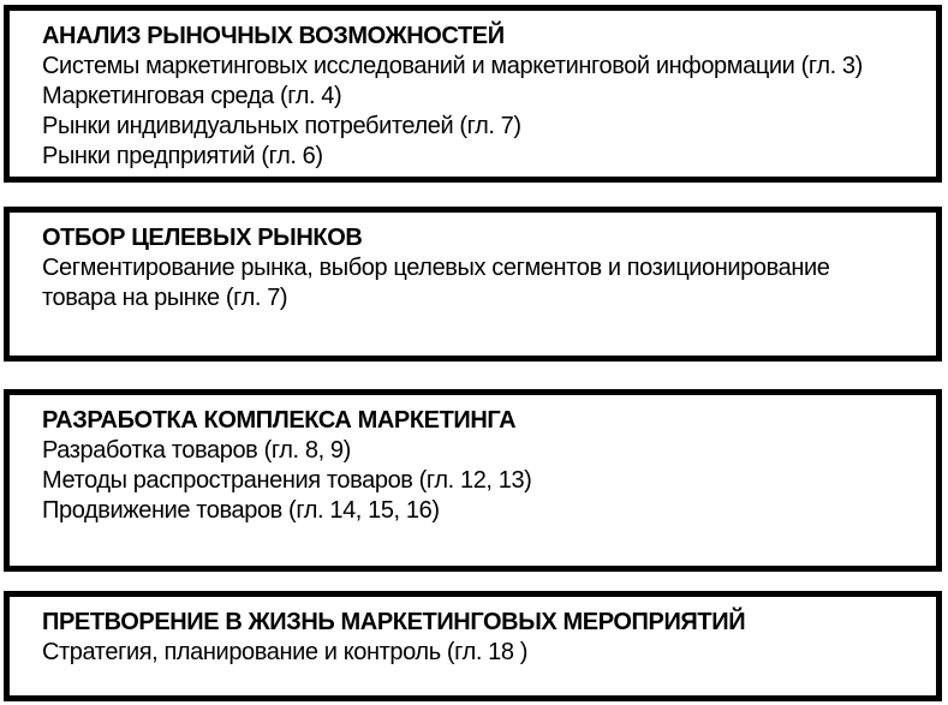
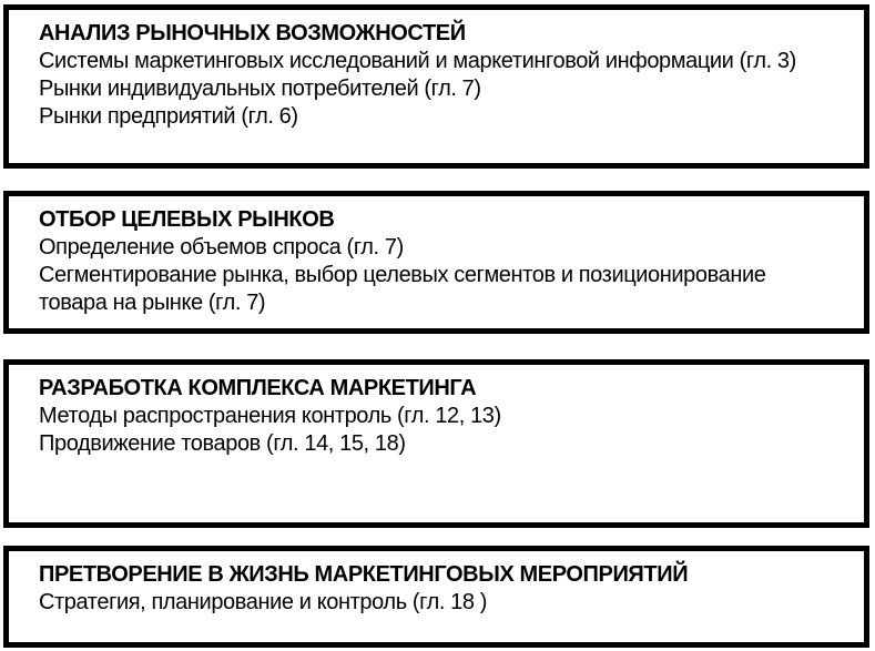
  АНАЛИЗ РЫНОЧНЫХ ВОЗМОЖНОСТЕЙ
  Системы маркетинговых исследований и маркетинговой информации (гл. 3)
- Маркетинговая среда (гл. 4)
  Рынки индивидуальных потребителей (гл. 7)
  Рынки предприятий (гл. 6)
  ОТБОР ЦЕЛЕВЫХ РЫНКОВ
+ Определение объемов спроса (гл. 7)
  Сегментирование рынка, выбор целевых сегментов и позиционирование
  товара на рынке (гл. 7)
  РАЗРАБОТКА КОМПЛЕКСА МАРКЕТИНГА
- Разработка товаров (гл. 8, 9)
- Методы распространения товаров (гл. 12, 13)
+ Методы распространения контроль (гл. 12, 13)
- Продвижение товаров (гл. 14, 15, 16)
+ Продвижение товаров (гл. 14, 15, 18)
  ПРЕТВОРЕНИЕ В ЖИЗНЬ МАРКЕТИНГОВЫХ МЕРОПРИЯТИЙ
  Стратегия, планирование и контроль (гл. 18 )
